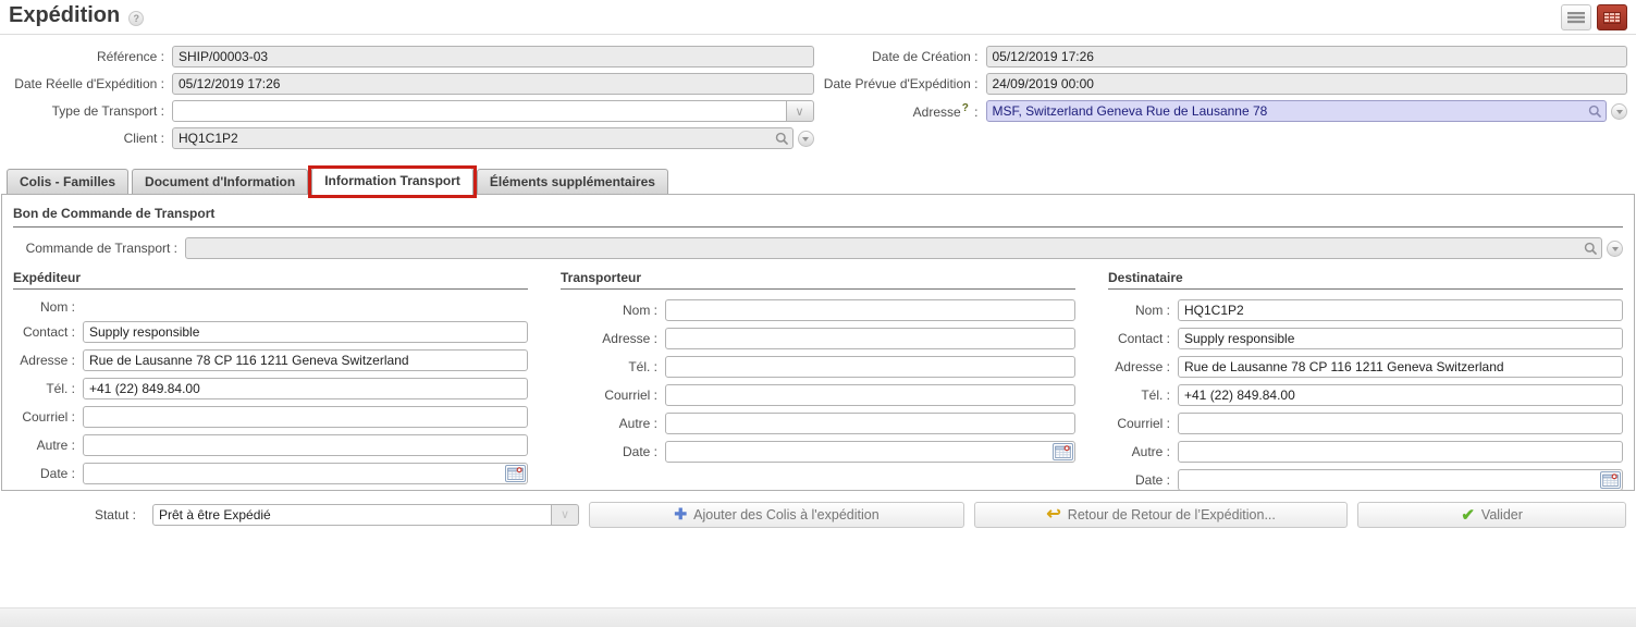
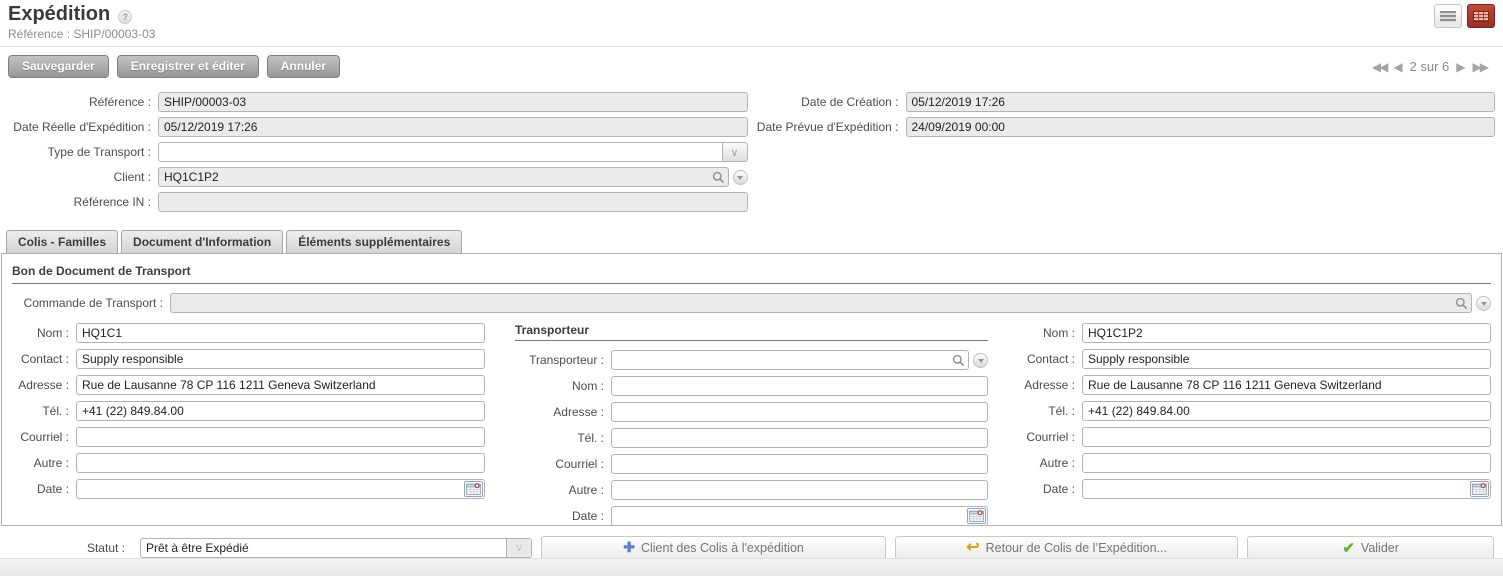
  Expédition
  ?
+ Référence : SHIP/00003-03
+ Sauvegarder
+ Enregistrer et éditer
+ Annuler
+ ◀◀
+ ◀
+ 2 sur 6
+ ▶
+ ▶▶
  Référence :
  SHIP/00003-03
  Date Réelle d'Expédition :
  05/12/2019 17:26
  Type de Transport :
  ∨
  Client :
  HQ1C1P2
+ Référence IN :
  Date de Création :
  05/12/2019 17:26
  Date Prévue d'Expédition :
  24/09/2019 00:00
- Adresse? :
- MSF, Switzerland Geneva Rue de Lausanne 78
  Colis - Familles
  Document d'Information
- Information Transport
  Éléments supplémentaires
- Bon de Commande de Transport
+ Bon de Document de Transport
  Commande de Transport :
- Expéditeur
  Nom :
+ HQ1C1
  Contact :
  Supply responsible
  Adresse :
  Rue de Lausanne 78 CP 116 1211 Geneva Switzerland
  Tél. :
  +41 (22) 849.84.00
  Courriel :
  Autre :
  Date :
  Transporteur
+ Transporteur :
  Nom :
  Adresse :
  Tél. :
  Courriel :
  Autre :
  Date :
- Destinataire
  Nom :
  HQ1C1P2
  Contact :
  Supply responsible
  Adresse :
  Rue de Lausanne 78 CP 116 1211 Geneva Switzerland
  Tél. :
  +41 (22) 849.84.00
  Courriel :
  Autre :
  Date :
  Statut :
  Prêt à être Expédié
  ∨
  ✚
- Ajouter des Colis à l'expédition
+ Client des Colis à l'expédition
  ↩
- Retour de Retour de l’Expédition...
+ Retour de Colis de l’Expédition...
  ✔
  Valider
